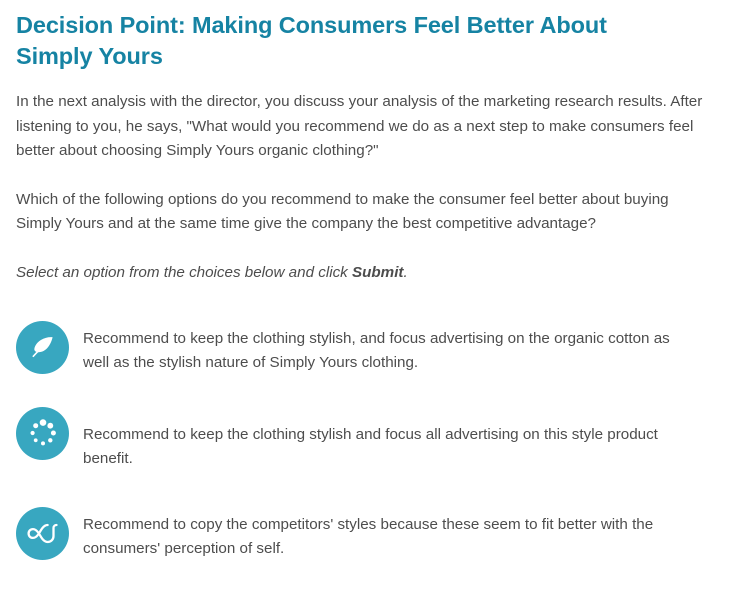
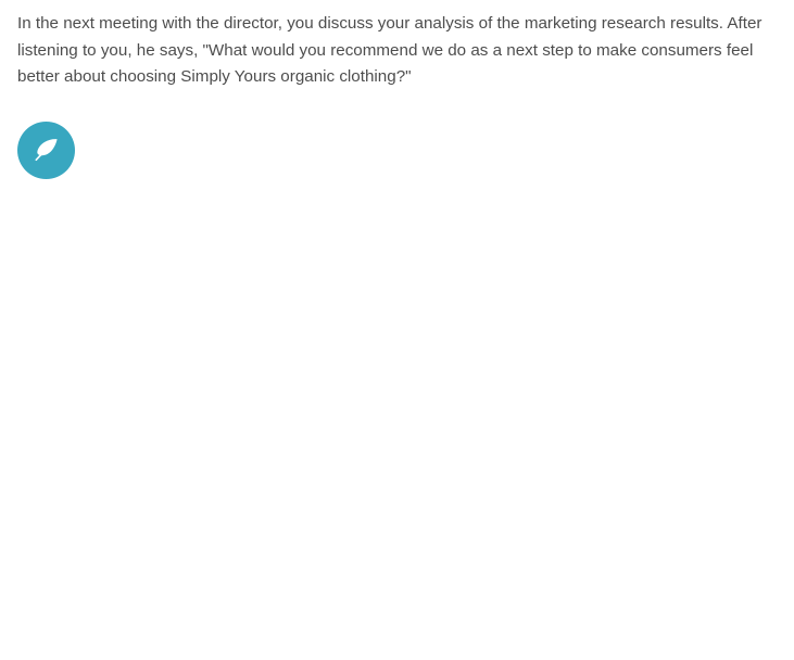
- Decision Point: Making Consumers Feel Better About Simply Yours
- In the next analysis with the director, you discuss your analysis of the marketing research results. After listening to you, he says, "What would you recommend we do as a next step to make consumers feel better about choosing Simply Yours organic clothing?"
+ In the next meeting with the director, you discuss your analysis of the marketing research results. After listening to you, he says, "What would you recommend we do as a next step to make consumers feel better about choosing Simply Yours organic clothing?"
- Which of the following options do you recommend to make the consumer feel better about buying Simply Yours and at the same time give the company the best competitive advantage?
- Select an option from the choices below and click Submit.
- Recommend to keep the clothing stylish, and focus advertising on the organic cotton as well as the stylish nature of Simply Yours clothing.
- Recommend to keep the clothing stylish and focus all advertising on this style product benefit.
- Recommend to copy the competitors' styles because these seem to fit better with the consumers' perception of self.
